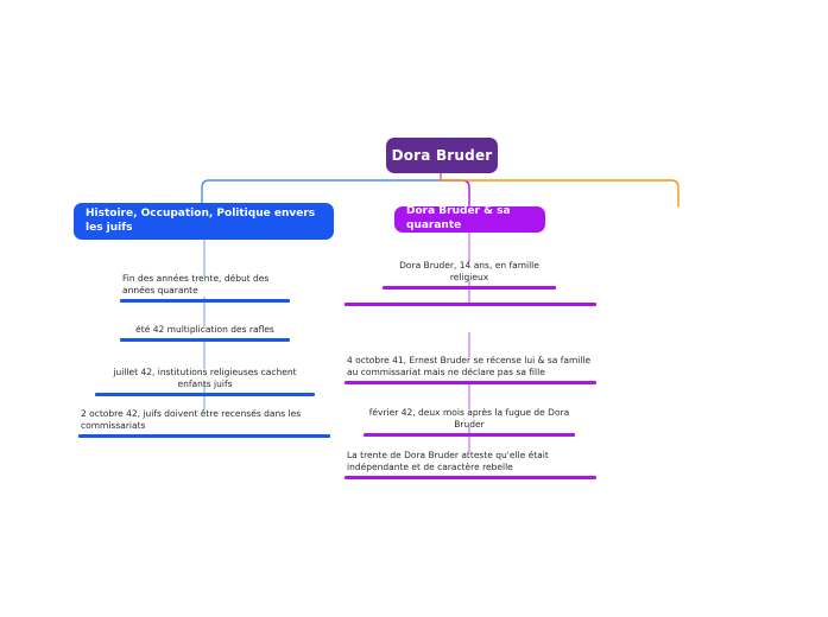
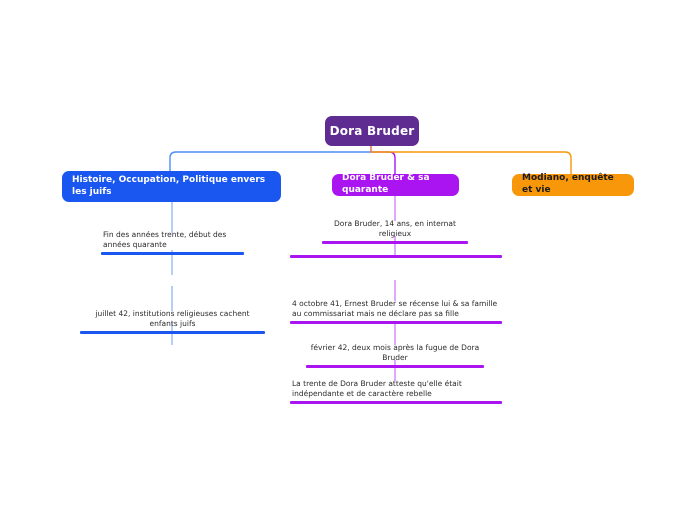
  Dora Bruder
  Histoire, Occupation, Politique envers les juifs
  Dora Bruder & sa quarante
+ Modiano, enquête et vie
  Fin des années trente, début des années quarante
- été 42 multiplication des rafles
  juillet 42, institutions religieuses cachent enfants juifs
- 2 octobre 42, juifs doivent être recensés dans les commissariats
- Dora Bruder, 14 ans, en famille religieux
+ Dora Bruder, 14 ans, en internat religieux
  4 octobre 41, Ernest Bruder se récense lui & sa famille au commissariat mais ne déclare pas sa fille
  février 42, deux mois après la fugue de Dora Bruder
  La trente de Dora Bruder atteste qu'elle était indépendante et de caractère rebelle
